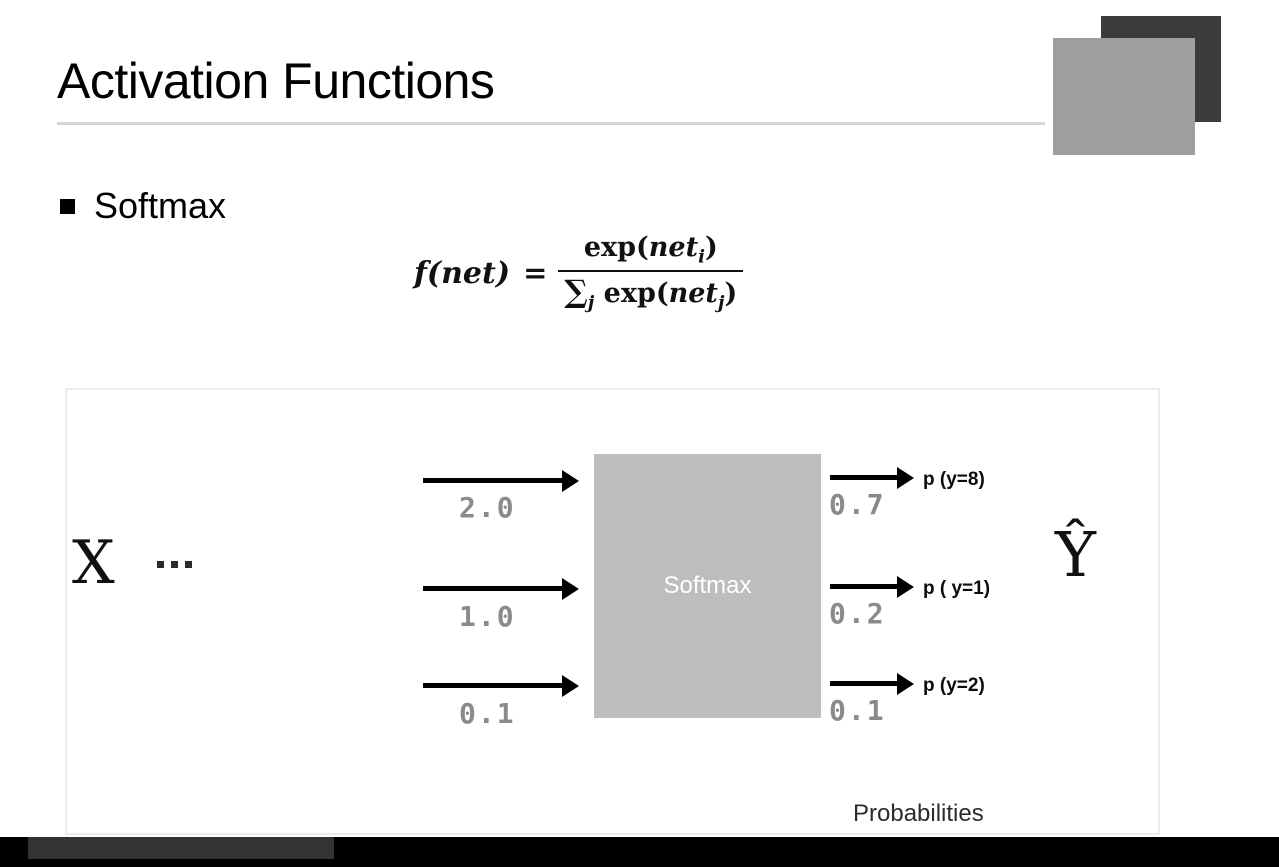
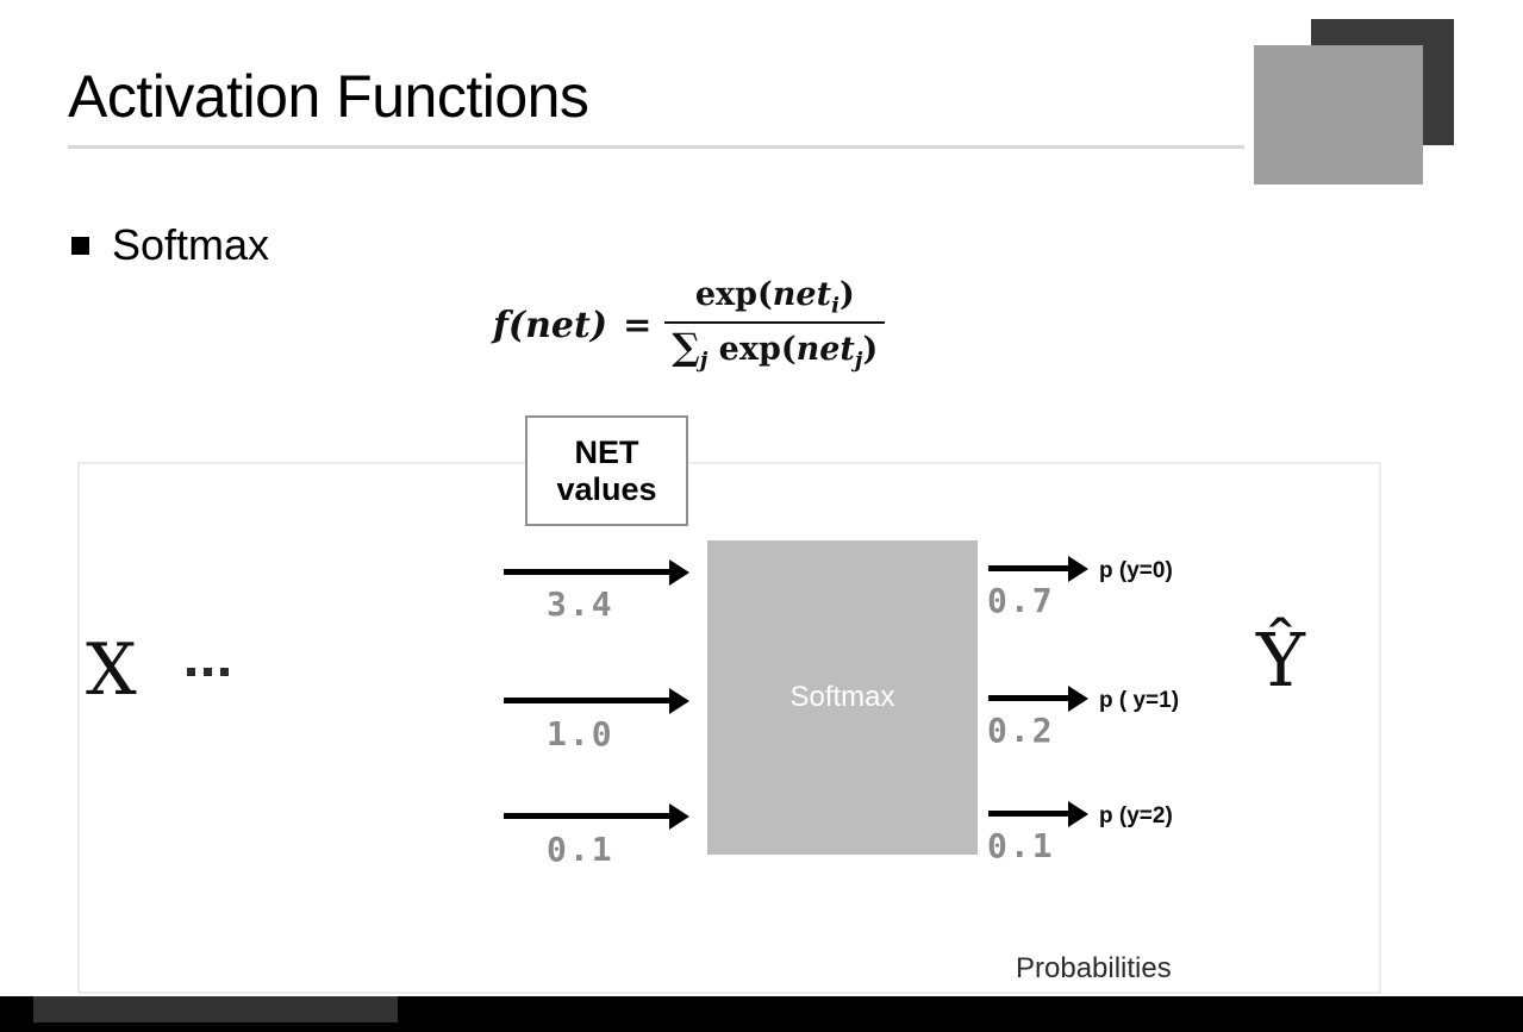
  Activation Functions
  Softmax
  f(net)
  =
  exp(neti)
  ∑j exp(netj)
  X
- 2.0
+ 3.4
  1.0
  0.1
  Softmax
  0.7
  0.2
  0.1
- p (y=8)
+ p (y=0)
  p ( y=1)
  p (y=2)
+ NET
+ values
  Ŷ
  Probabilities
